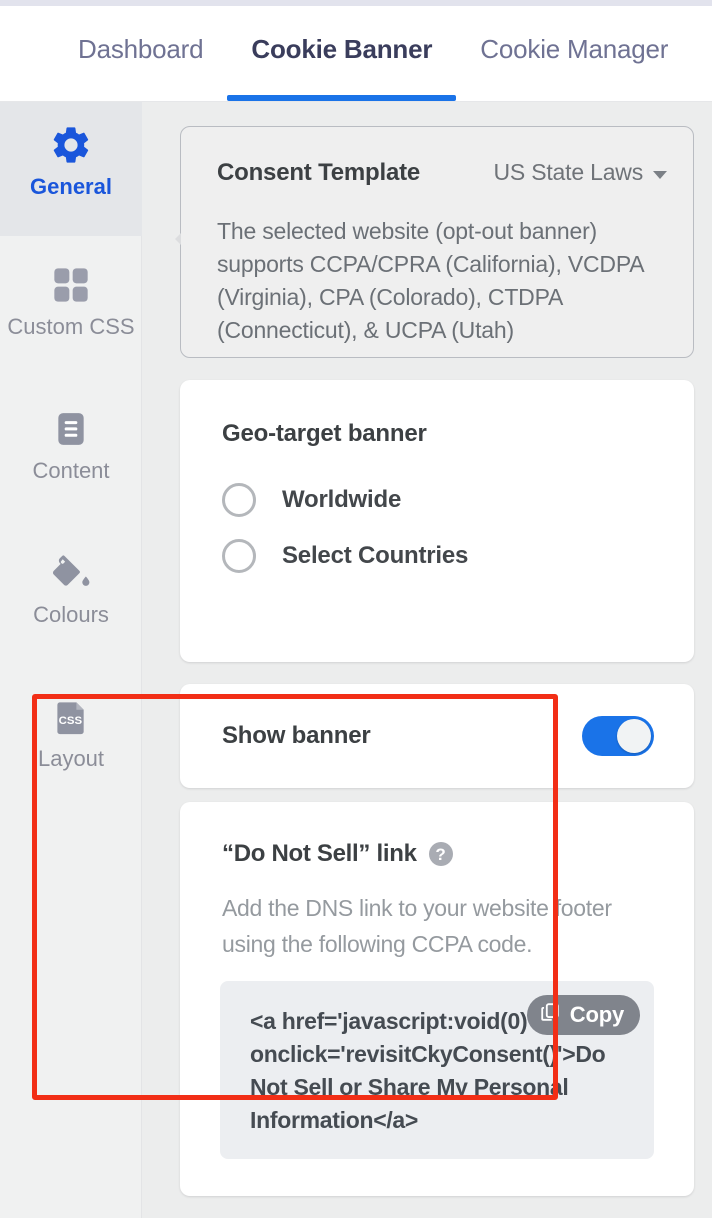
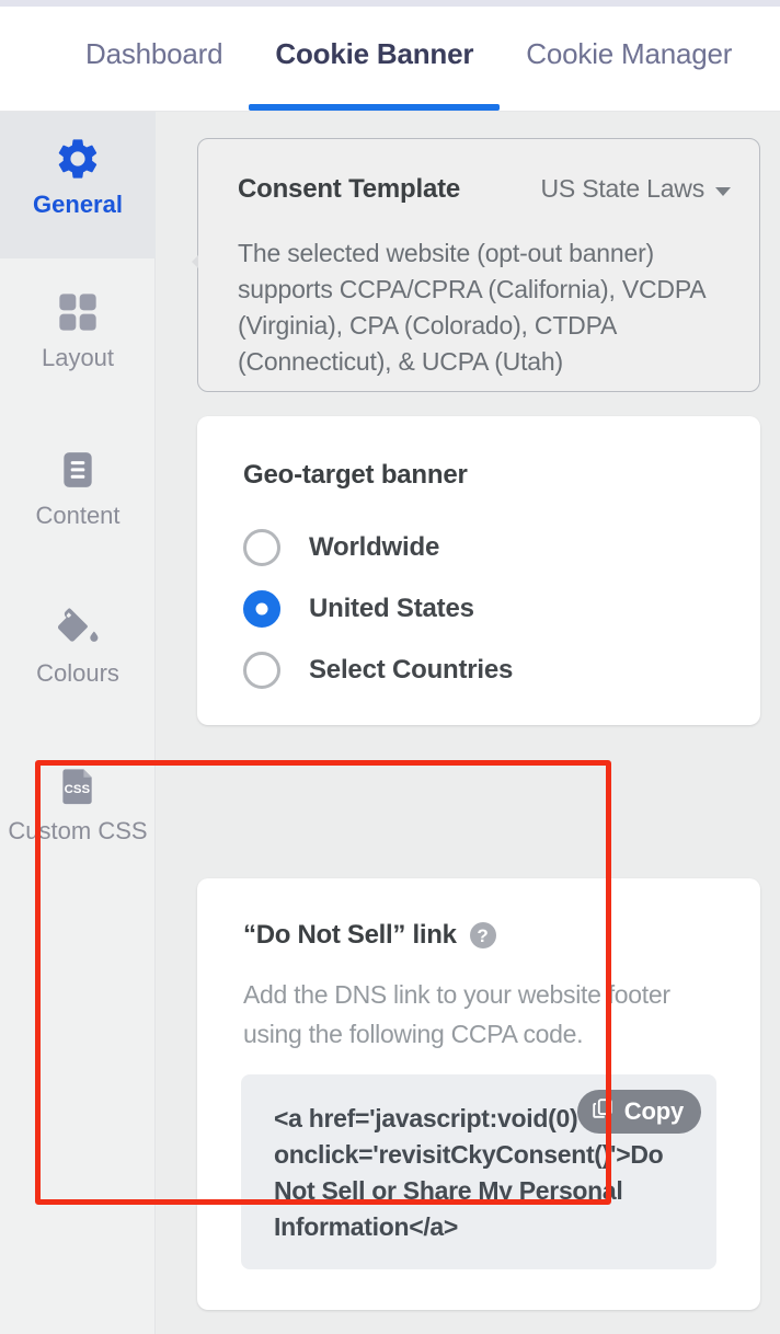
  Dashboard
  Cookie Banner
  Cookie Manager
  General
- Custom CSS
+ Layout
  Content
  Colours
  CSS
- Layout
+ Custom CSS
  Consent Template
  US State Laws
  The selected website (opt-out banner) supports CCPA/CPRA (California), VCDPA (Virginia), CPA (Colorado), CTDPA (Connecticut), & UCPA (Utah)
  Geo-target banner
  Worldwide
+ United States
  Select Countries
- Show banner
  “Do Not Sell” link
  ?
  Add the DNS link to your website footer using the following CCPA code.
  <a href='javascript:void(0) onclick='revisitCkyConsent()'>Do Not Sell or Share My Personal Information</a>
  Copy
